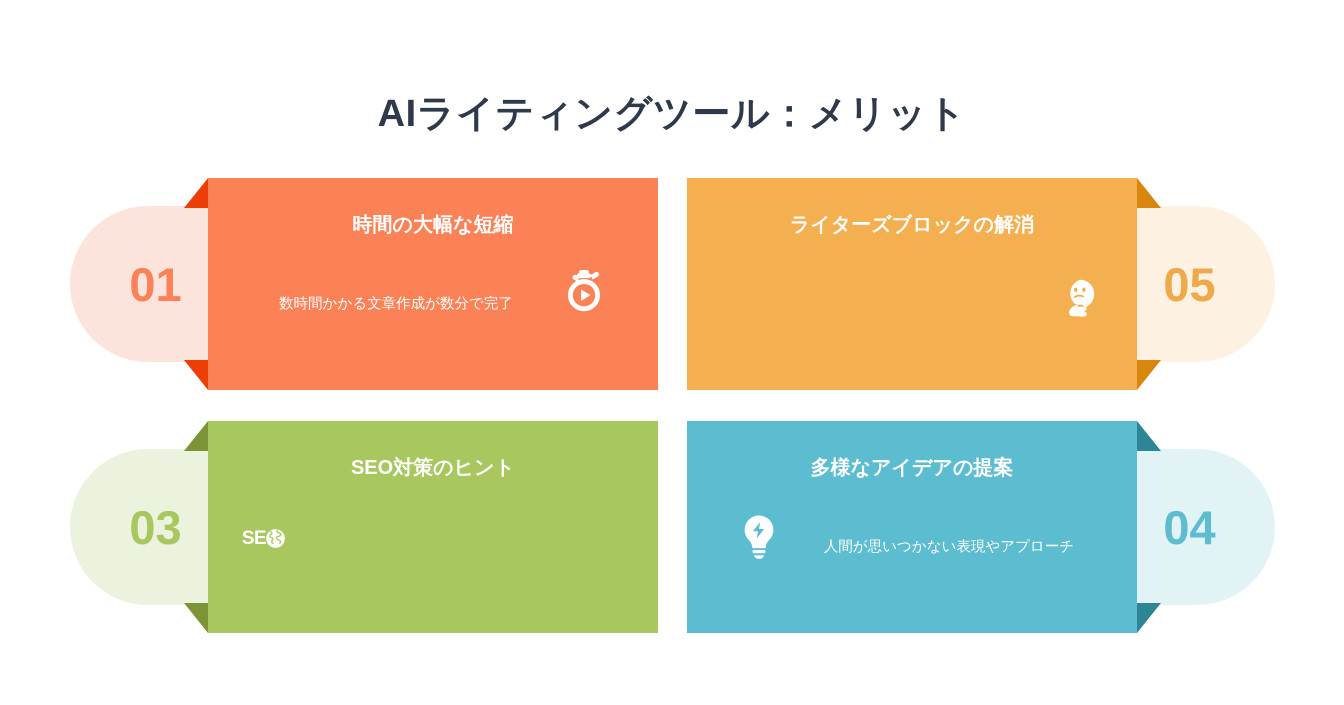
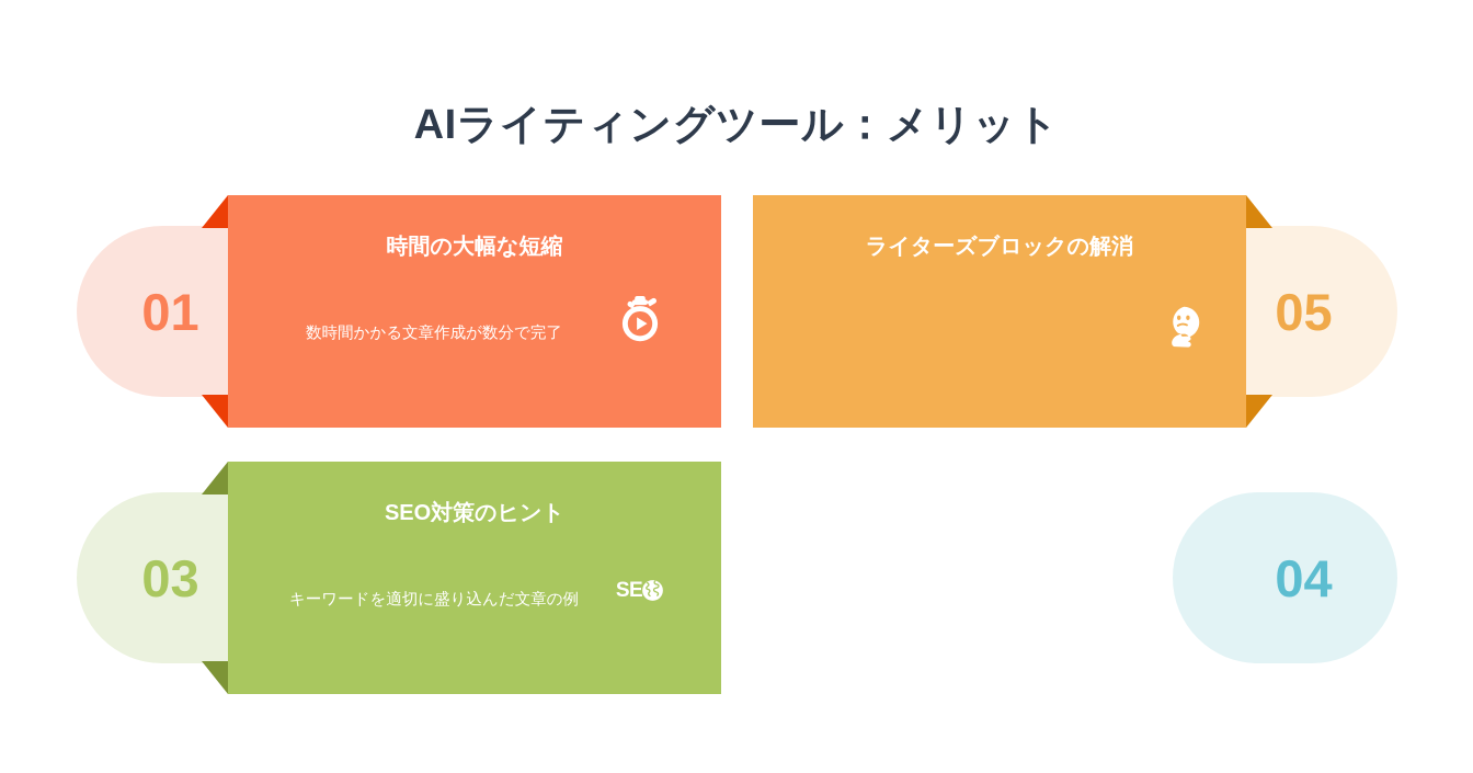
  AIライティングツール：メリット
  01
  時間の大幅な短縮
  数時間かかる文章作成が数分で完了
  05
  ライターズブロックの解消
  03
  SEO対策のヒント
+ キーワードを適切に盛り込んだ文章の例
  SE
  04
- 多様なアイデアの提案
- 人間が思いつかない表現やアプローチ
